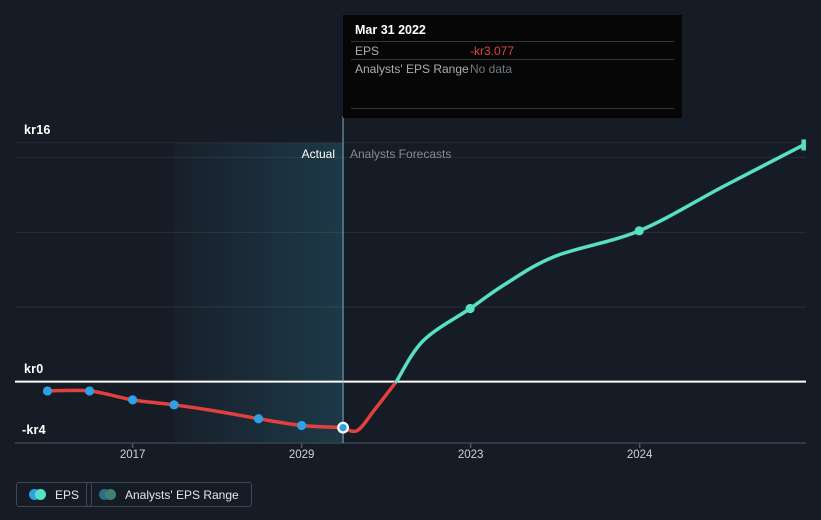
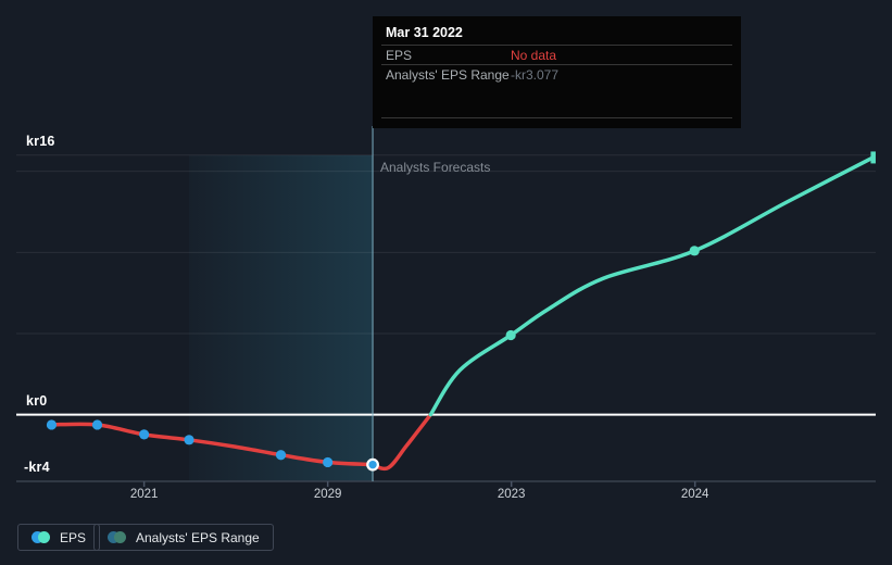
  kr16
  kr0
  -kr4
- 2017
+ 2021
  2029
  2023
  2024
- Actual
  Analysts Forecasts
  Mar 31 2022
  EPS
- -kr3.077
+ No data
  Analysts' EPS Range
- No data
+ -kr3.077
  EPS
  Analysts' EPS Range
